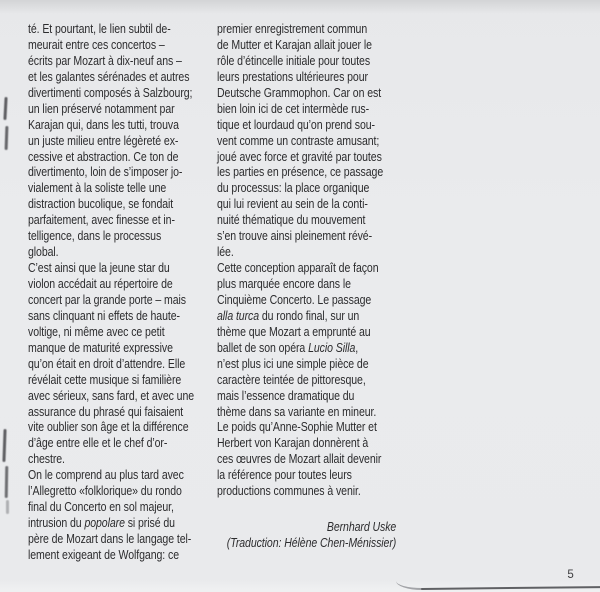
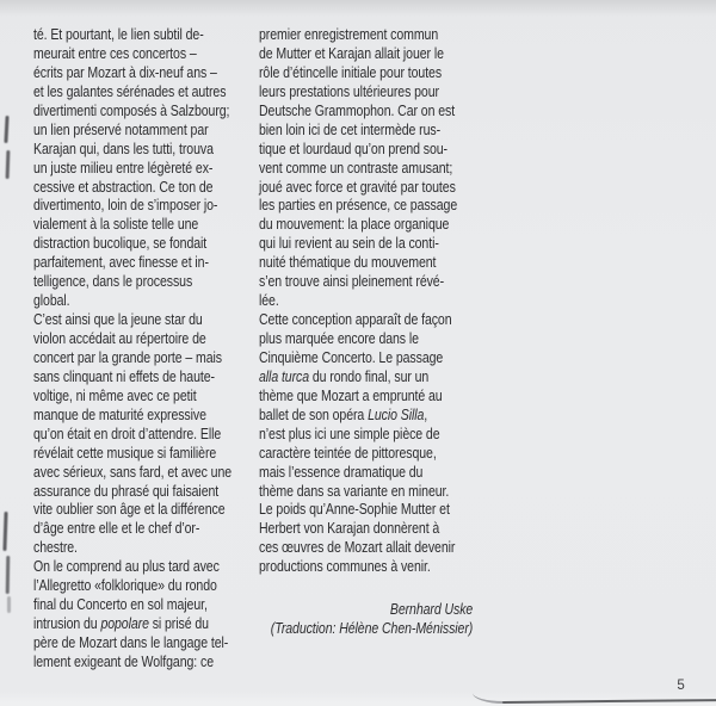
  té. Et pourtant, le lien subtil de-
  meurait entre ces concertos –
  écrits par Mozart à dix-neuf ans –
  et les galantes sérénades et autres
  divertimenti composés à Salzbourg;
  un lien préservé notamment par
  Karajan qui, dans les tutti, trouva
  un juste milieu entre légèreté ex-
  cessive et abstraction. Ce ton de
  divertimento, loin de s’imposer jo-
  vialement à la soliste telle une
  distraction bucolique, se fondait
  parfaitement, avec finesse et in-
  telligence, dans le processus
  global.
  C’est ainsi que la jeune star du
  violon accédait au répertoire de
  concert par la grande porte – mais
  sans clinquant ni effets de haute-
  voltige, ni même avec ce petit
  manque de maturité expressive
  qu’on était en droit d’attendre. Elle
  révélait cette musique si familière
  avec sérieux, sans fard, et avec une
  assurance du phrasé qui faisaient
  vite oublier son âge et la différence
  d’âge entre elle et le chef d’or-
  chestre.
  On le comprend au plus tard avec
  l’Allegretto «folklorique» du rondo
  final du Concerto en sol majeur,
  intrusion du popolare si prisé du
  père de Mozart dans le langage tel-
  lement exigeant de Wolfgang: ce
  premier enregistrement commun
  de Mutter et Karajan allait jouer le
  rôle d’étincelle initiale pour toutes
  leurs prestations ultérieures pour
  Deutsche Grammophon. Car on est
  bien loin ici de cet intermède rus-
  tique et lourdaud qu’on prend sou-
  vent comme un contraste amusant;
  joué avec force et gravité par toutes
  les parties en présence, ce passage
- du processus: la place organique
+ du mouvement: la place organique
  qui lui revient au sein de la conti-
  nuité thématique du mouvement
  s’en trouve ainsi pleinement révé-
  lée.
  Cette conception apparaît de façon
  plus marquée encore dans le
  Cinquième Concerto. Le passage
  alla turca du rondo final, sur un
  thème que Mozart a emprunté au
  ballet de son opéra Lucio Silla,
  n’est plus ici une simple pièce de
  caractère teintée de pittoresque,
  mais l’essence dramatique du
  thème dans sa variante en mineur.
  Le poids qu’Anne-Sophie Mutter et
  Herbert von Karajan donnèrent à
  ces œuvres de Mozart allait devenir
- la référence pour toutes leurs
  productions communes à venir.
  Bernhard Uske
  (Traduction: Hélène Chen-Ménissier)
  5
